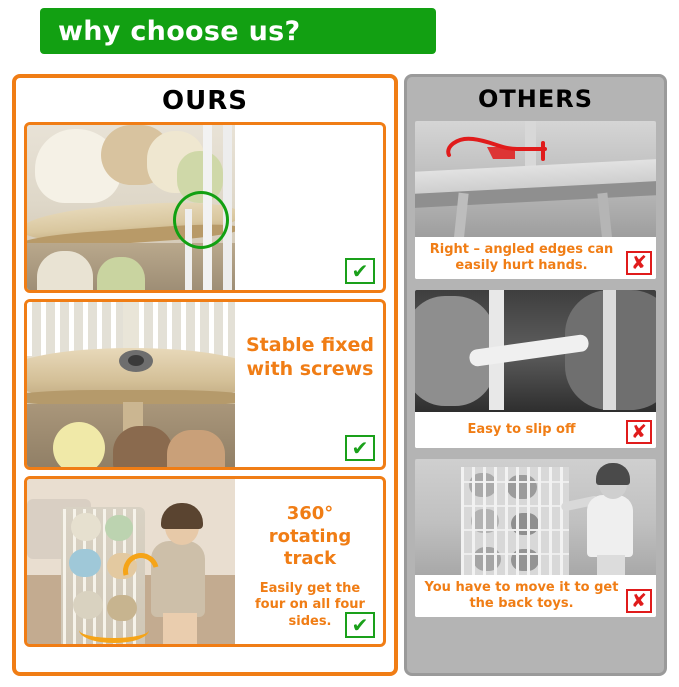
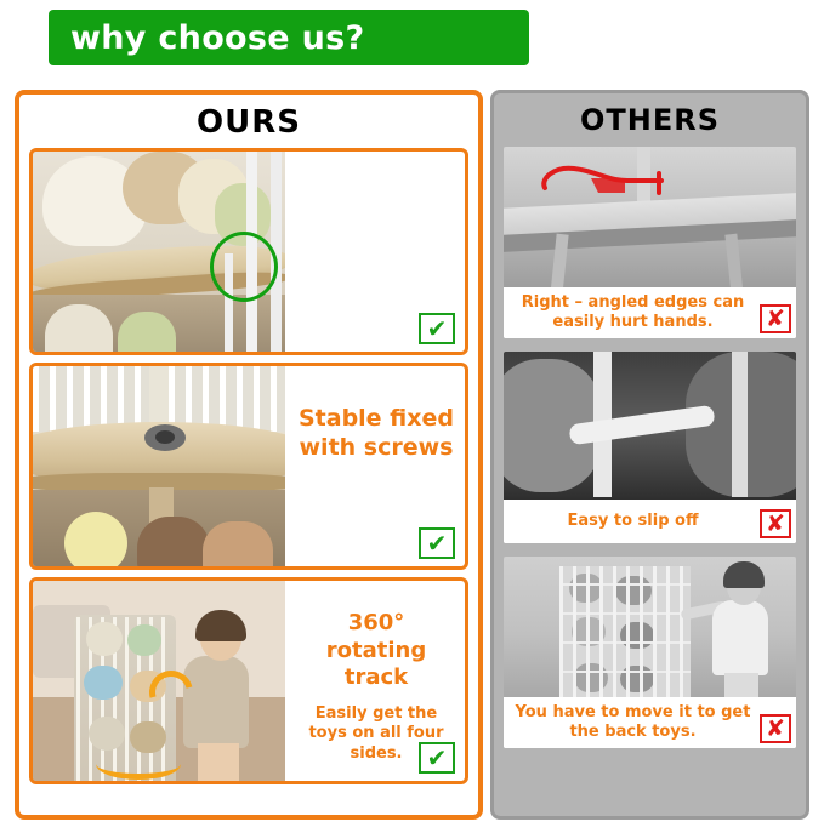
  why choose us?
  OURS
  ✔
  Stable fixed with screws
  ✔
  360° rotating track
- Easily get the four on all four sides.
+ Easily get the toys on all four sides.
  ✔
  OTHERS
  Right – angled edges can easily hurt hands.
  ✘
  Easy to slip off
  ✘
  You have to move it to get the back toys.
  ✘
